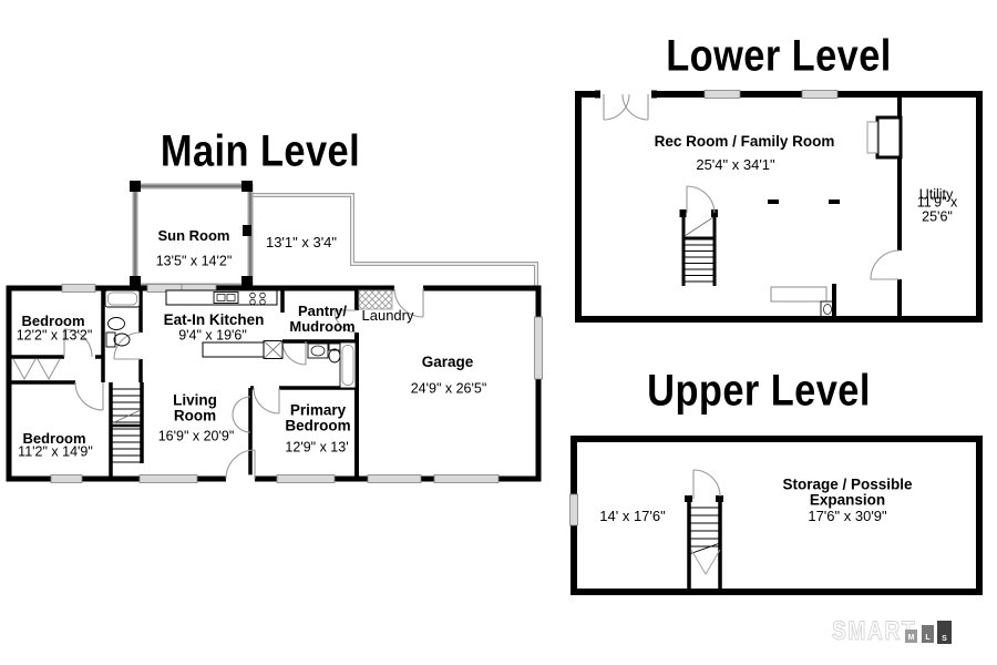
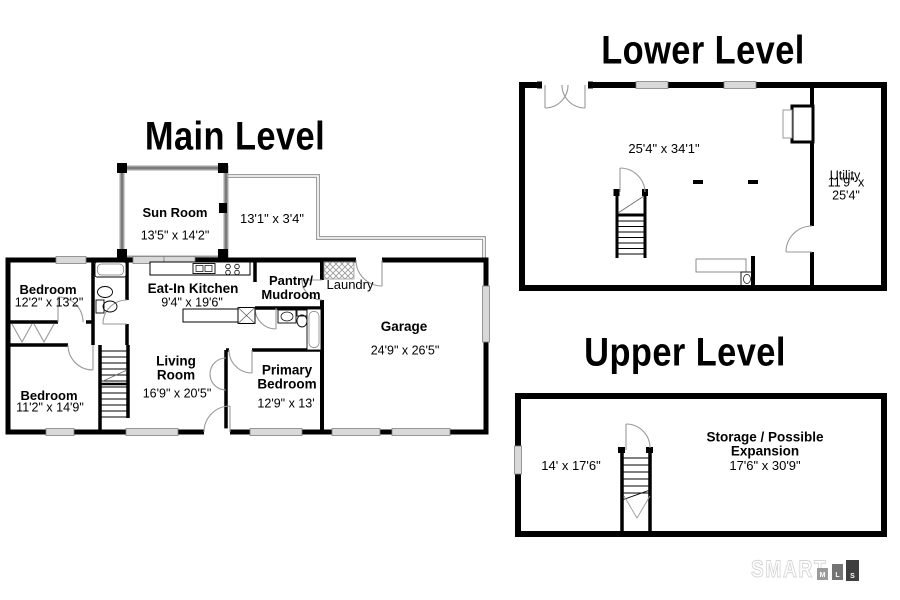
  Main Level
  Lower Level
  Upper Level
  Sun Room
  13'5" x 14'2"
  13'1" x 3'4"
  Bedroom
  12'2" x 13'2"
  Eat-In Kitchen
  9'4" x 19'6"
  Pantry/
  Mudroom
  Laundry
  Garage
  24'9" x 26'5"
  Bedroom
  11'2" x 14'9"
  Living
  Room
- 16'9" x 20'9"
+ 16'9" x 20'5"
  Primary
  Bedroom
  12'9" x 13'
- Rec Room / Family Room
  25'4" x 34'1"
  Utility
- 11'9" x 25'6"
+ 11'9" x 25'4"
  14' x 17'6"
  Storage / Possible Expansion
  17'6" x 30'9"
  SMAR
